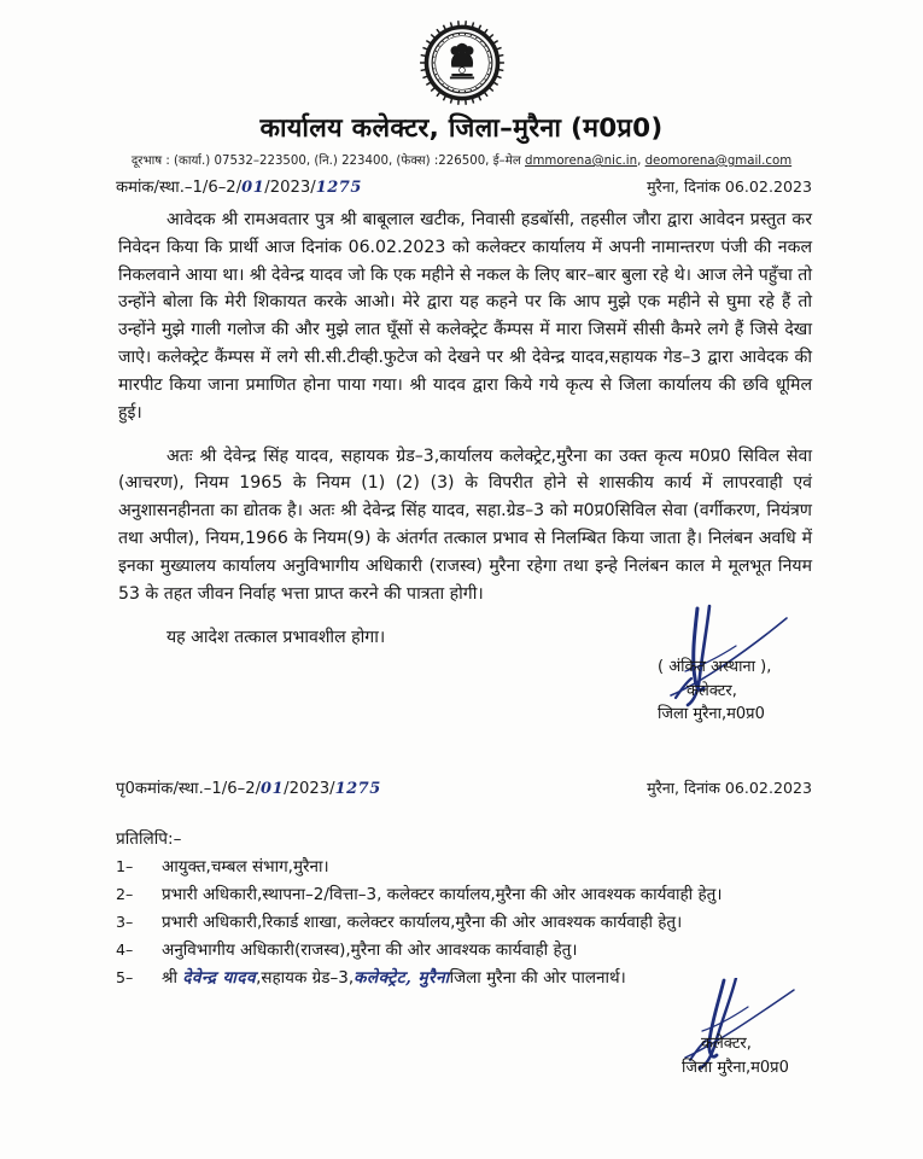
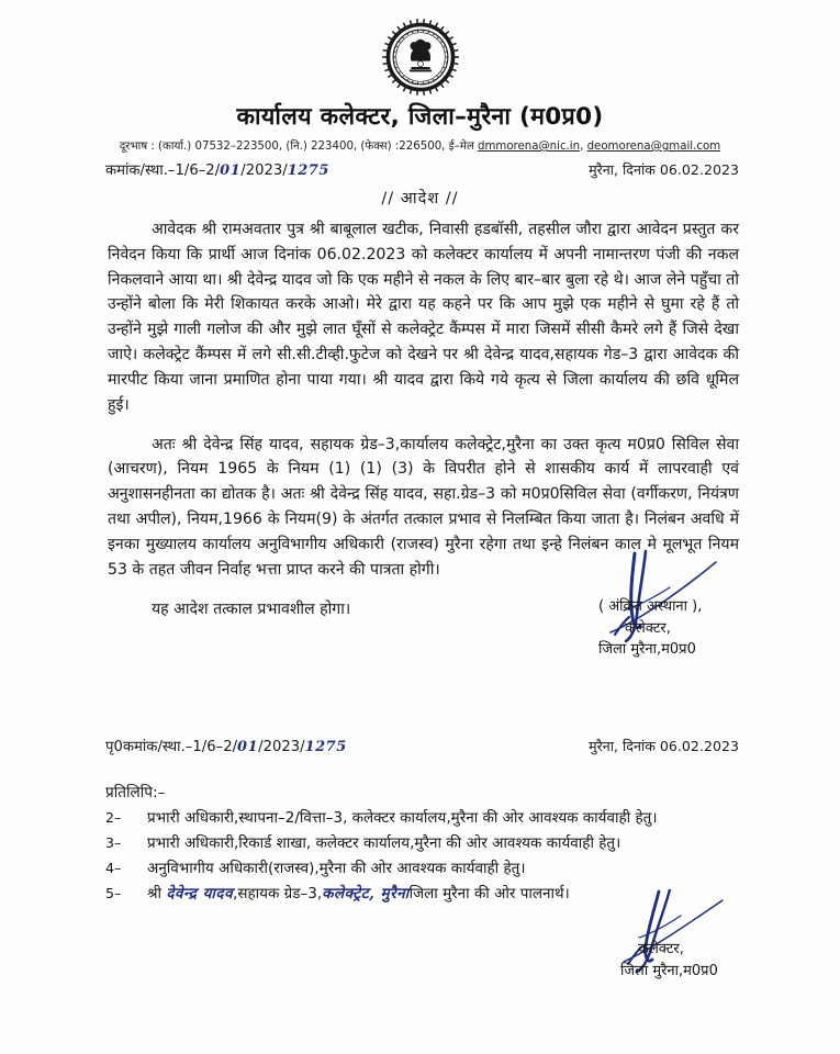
  कार्यालय कलेक्टर, जिला–मुरैना (म0प्र0)
  दूरभाष : (कार्या.) 07532–223500, (नि.) 223400, (फेक्स) :226500, ई–मेल dmmorena@nic.in, deomorena@gmail.com
  कमांक/स्था.–1/6–2/01/2023/1275
  मुरैना, दिनांक 06.02.2023
+ // आदेश //
  आवेदक श्री रामअवतार पुत्र श्री बाबूलाल खटीक, निवासी हडबॉसी, तहसील जौरा द्वारा आवेदन प्रस्तुत कर निवेदन किया कि प्रार्थी आज दिनांक 06.02.2023 को कलेक्टर कार्यालय में अपनी नामान्तरण पंजी की नकल निकलवाने आया था। श्री देवेन्द्र यादव जो कि एक महीने से नकल के लिए बार–बार बुला रहे थे। आज लेने पहुँचा तो उन्होंने बोला कि मेरी शिकायत करके आओ। मेरे द्वारा यह कहने पर कि आप मुझे एक महीने से घुमा रहे हैं तो उन्होंने मुझे गाली गलोज की और मुझे लात घूँसों से कलेक्ट्रेट कैंम्पस में मारा जिसमें सीसी कैमरे लगे हैं जिसे देखा जाऐ। कलेक्ट्रेट कैंम्पस में लगे सी.सी.टीव्ही.फुटेज को देखने पर श्री देवेन्द्र यादव,सहायक गेड–3 द्वारा आवेदक की मारपीट किया जाना प्रमाणित होना पाया गया। श्री यादव द्वारा किये गये कृत्य से जिला कार्यालय की छवि धूमिल हुई।
- अतः श्री देवेन्द्र सिंह यादव, सहायक ग्रेड–3,कार्यालय कलेक्ट्रेट,मुरैना का उक्त कृत्य म0प्र0 सिविल सेवा (आचरण), नियम 1965 के नियम (1) (2) (3) के विपरीत होने से शासकीय कार्य में लापरवाही एवं अनुशासनहीनता का द्योतक है। अतः श्री देवेन्द्र सिंह यादव, सहा.ग्रेड–3 को म0प्र0सिविल सेवा (वर्गीकरण, नियंत्रण तथा अपील), नियम,1966 के नियम(9) के अंतर्गत तत्काल प्रभाव से निलम्बित किया जाता है। निलंबन अवधि में इनका मुख्यालय कार्यालय अनुविभागीय अधिकारी (राजस्व) मुरैना रहेगा तथा इन्हे निलंबन काल मे मूलभूत नियम 53 के तहत जीवन निर्वाह भत्ता प्राप्त करने की पात्रता होगी।
+ अतः श्री देवेन्द्र सिंह यादव, सहायक ग्रेड–3,कार्यालय कलेक्ट्रेट,मुरैना का उक्त कृत्य म0प्र0 सिविल सेवा (आचरण), नियम 1965 के नियम (1) (1) (3) के विपरीत होने से शासकीय कार्य में लापरवाही एवं अनुशासनहीनता का द्योतक है। अतः श्री देवेन्द्र सिंह यादव, सहा.ग्रेड–3 को म0प्र0सिविल सेवा (वर्गीकरण, नियंत्रण तथा अपील), नियम,1966 के नियम(9) के अंतर्गत तत्काल प्रभाव से निलम्बित किया जाता है। निलंबन अवधि में इनका मुख्यालय कार्यालय अनुविभागीय अधिकारी (राजस्व) मुरैना रहेगा तथा इन्हे निलंबन काल मे मूलभूत नियम 53 के तहत जीवन निर्वाह भत्ता प्राप्त करने की पात्रता होगी।
  यह आदेश तत्काल प्रभावशील होगा।
  ( अंकित अस्थाना ),
  कलेक्टर,
  जिला मुरैना,म0प्र0
  पृ0कमांक/स्था.–1/6–2/01/2023/1275
  मुरैना, दिनांक 06.02.2023
  प्रतिलिपि:–
- 1–
- आयुक्त,चम्बल संभाग,मुरैना।
  2–
  प्रभारी अधिकारी,स्थापना–2/वित्ता–3, कलेक्टर कार्यालय,मुरैना की ओर आवश्यक कार्यवाही हेतु।
  3–
  प्रभारी अधिकारी,रिकार्ड शाखा, कलेक्टर कार्यालय,मुरैना की ओर आवश्यक कार्यवाही हेतु।
  4–
  अनुविभागीय अधिकारी(राजस्व),मुरैना की ओर आवश्यक कार्यवाही हेतु।
  5–
  श्री देवेन्द्र यादव,सहायक ग्रेड–3,कलेक्ट्रेट, मुरैनाजिला मुरैना की ओर पालनार्थ।
  कलेक्टर,
  जिला मुरैना,म0प्र0
